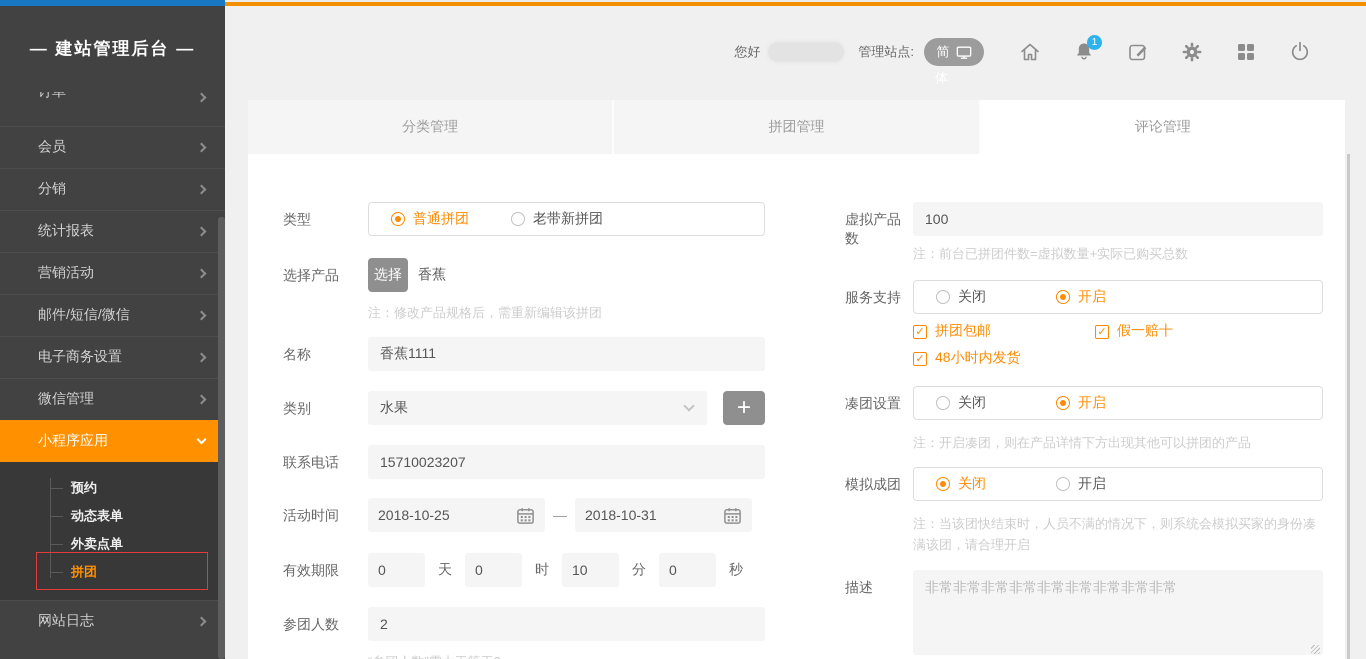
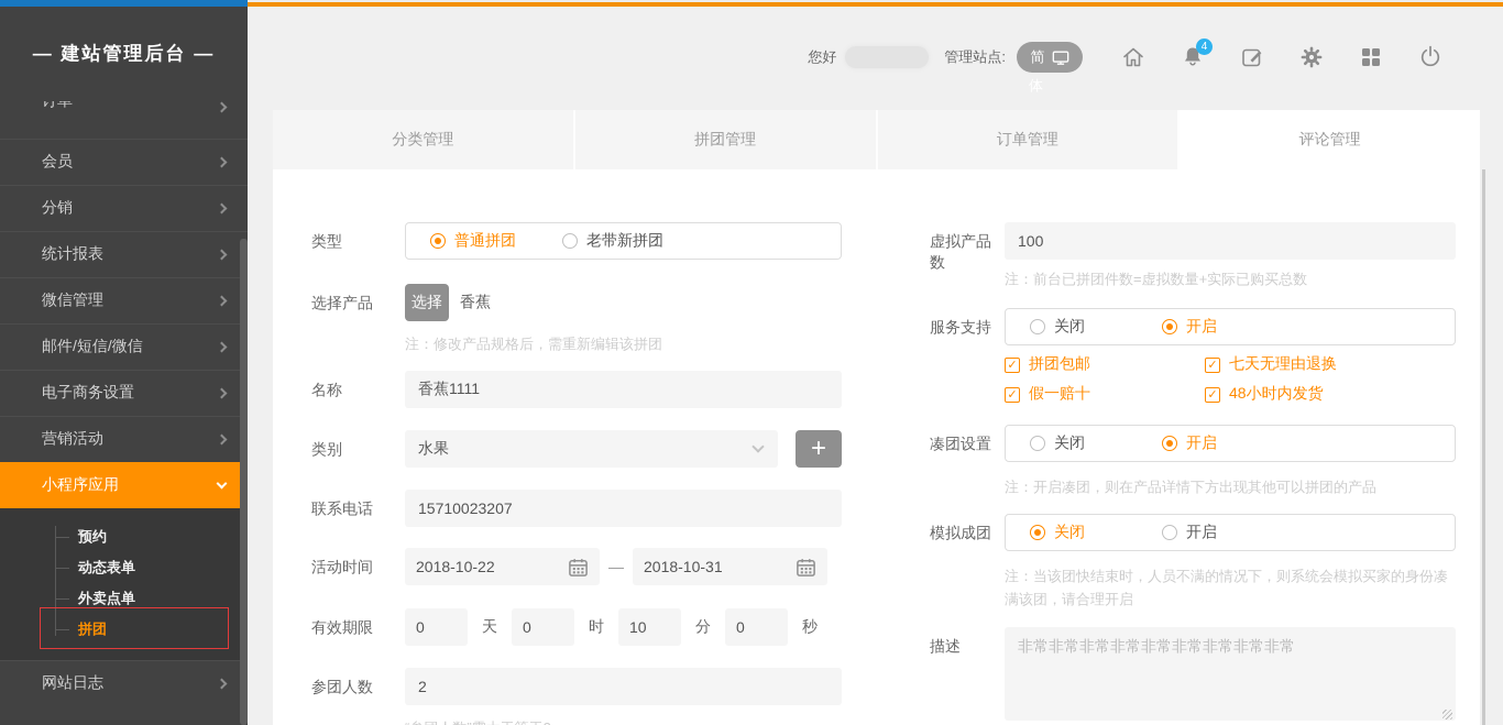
  — 建站管理后台 —
  会员
  分销
  统计报表
- 营销活动
+ 微信管理
  邮件/短信/微信
  电子商务设置
- 微信管理
+ 营销活动
  小程序应用
  预约
  动态表单
  外卖点单
  拼团
  网站日志
  您好
  管理站点:
  简
- 1
+ 4
  分类管理
  拼团管理
+ 订单管理
  评论管理
  类型
  普通拼团
  老带新拼团
  选择产品
  选择
  香蕉
  注：修改产品规格后，需重新编辑该拼团
  名称
  香蕉1111
  类别
  水果
  +
  联系电话
  15710023207
  活动时间
- 2018-10-25
+ 2018-10-22
  —
  2018-10-31
  有效期限
  0
  天
  0
  时
  10
  分
  0
  秒
  参团人数
  2
  虚拟产品数
  100
  注：前台已拼团件数=虚拟数量+实际已购买总数
  服务支持
  关闭
  开启
  拼团包邮
+ 七天无理由退换
  假一赔十
  48小时内发货
  凑团设置
  关闭
  开启
  注：开启凑团，则在产品详情下方出现其他可以拼团的产品
  模拟成团
  关闭
  开启
  注：当该团快结束时，人员不满的情况下，则系统会模拟买家的身份凑满该团，请合理开启
  描述
  非常非常非常非常非常非常非常非常非常
